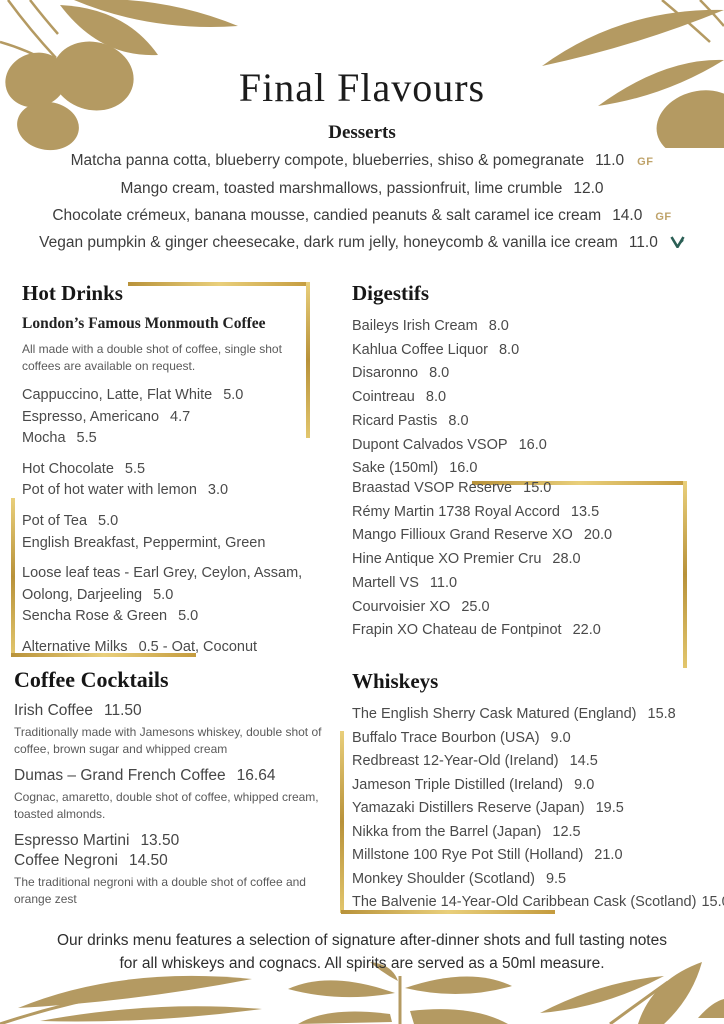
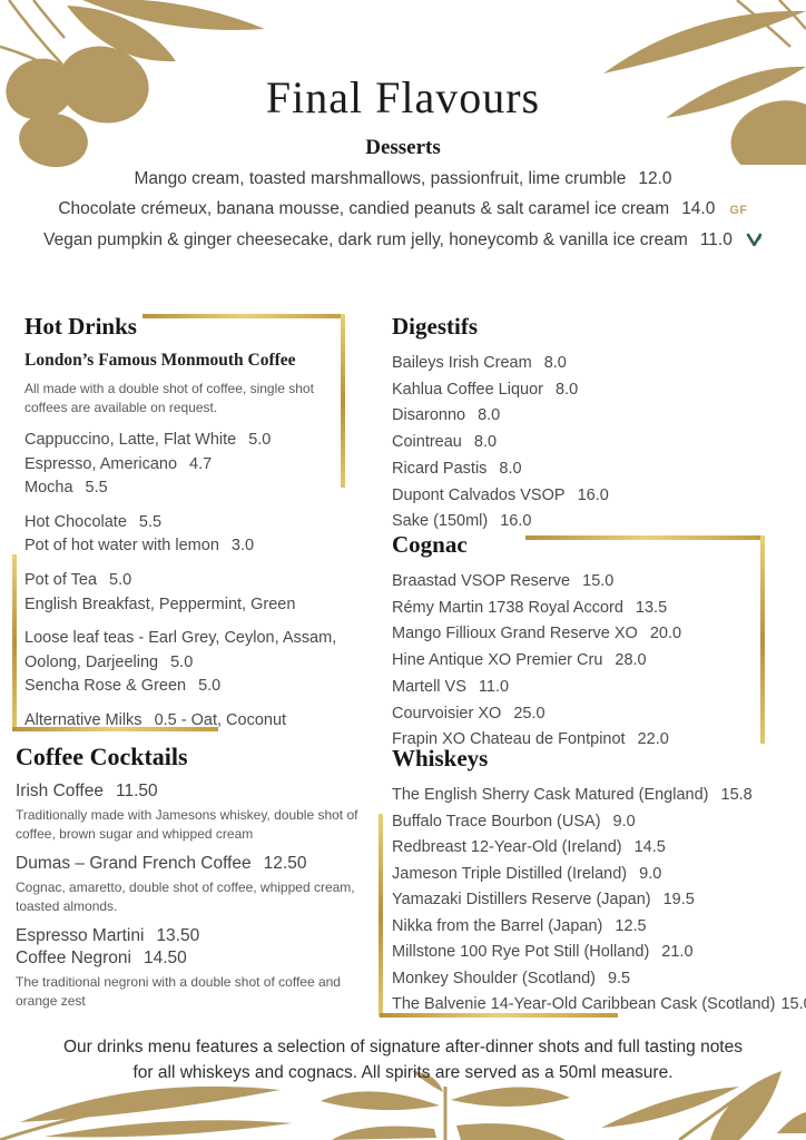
  Final Flavours
  Desserts
- Matcha panna cotta, blueberry compote, blueberries, shiso & pomegranate 11.0 GF
  Mango cream, toasted marshmallows, passionfruit, lime crumble 12.0
  Chocolate crémeux, banana mousse, candied peanuts & salt caramel ice cream 14.0 GF
  Vegan pumpkin & ginger cheesecake, dark rum jelly, honeycomb & vanilla ice cream 11.0
  Hot Drinks
  London’s Famous Monmouth Coffee
  All made with a double shot of coffee, single shot coffees are available on request.
  Cappuccino, Latte, Flat White 5.0
  Espresso, Americano 4.7
  Mocha 5.5
  Hot Chocolate 5.5
  Pot of hot water with lemon 3.0
  Pot of Tea 5.0
  English Breakfast, Peppermint, Green
  Loose leaf teas - Earl Grey, Ceylon, Assam, Oolong, Darjeeling 5.0
  Sencha Rose & Green 5.0
  Alternative Milks 0.5 - Oat, Coconut
  Digestifs
  Baileys Irish Cream 8.0
  Kahlua Coffee Liquor 8.0
  Disaronno 8.0
  Cointreau 8.0
  Ricard Pastis 8.0
  Dupont Calvados VSOP 16.0
  Sake (150ml) 16.0
+ Cognac
  Braastad VSOP Reserve 15.0
  Rémy Martin 1738 Royal Accord 13.5
  Mango Fillioux Grand Reserve XO 20.0
  Hine Antique XO Premier Cru 28.0
  Martell VS 11.0
  Courvoisier XO 25.0
  Frapin XO Chateau de Fontpinot 22.0
  Whiskeys
  The English Sherry Cask Matured (England) 15.8
  Buffalo Trace Bourbon (USA) 9.0
  Redbreast 12-Year-Old (Ireland) 14.5
  Jameson Triple Distilled (Ireland) 9.0
  Yamazaki Distillers Reserve (Japan) 19.5
  Nikka from the Barrel (Japan) 12.5
  Millstone 100 Rye Pot Still (Holland) 21.0
  Monkey Shoulder (Scotland) 9.5
  The Balvenie 14-Year-Old Caribbean Cask (Scotland) 15.
  Coffee Cocktails
  Irish Coffee 11.50
  Traditionally made with Jamesons whiskey, double shot of coffee, brown sugar and whipped cream
- Dumas – Grand French Coffee 16.64
+ Dumas – Grand French Coffee 12.50
  Cognac, amaretto, double shot of coffee, whipped cream, toasted almonds.
  Espresso Martini 13.50
  Coffee Negroni 14.50
  The traditional negroni with a double shot of coffee and orange zest
  Our drinks menu features a selection of signature after-dinner shots and full tasting notes
  for all whiskeys and cognacs. All spirits are served as a 50ml measure.
